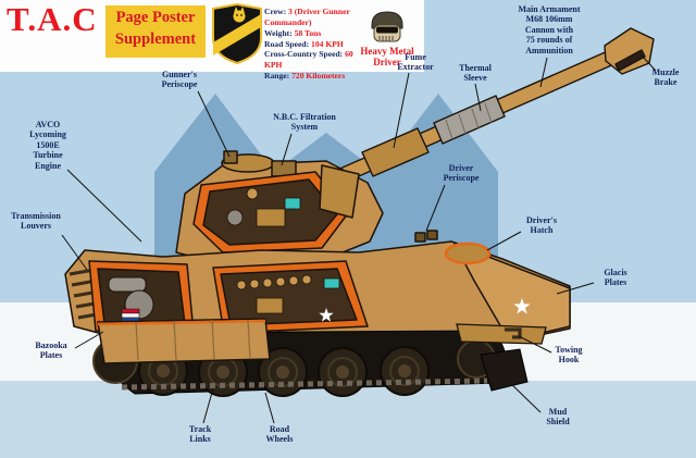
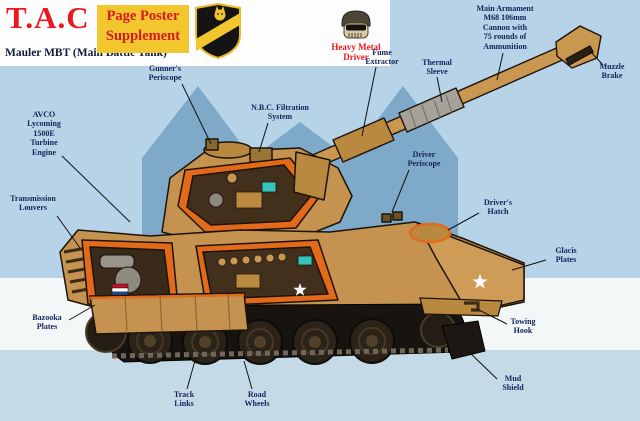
  T.A.C
+ Mauler MBT (Main Battle Tank)
  Page Poster
  Supplement
- Crew: 3 (Driver Gunner Commander)
- Weight: 58 Tons
- Road Speed: 104 KPH
- Cross-Country Speed: 60 KPH
- Range: 720 Kilometers
  Heavy Metal
  Driver
  Main Armament
  M68 106mm
  Cannon with
  75 rounds of
  Ammunition
  Muzzle
  Brake
  Thermal
  Sleeve
  Fume
  Extractor
  Gunner's
  Periscope
  N.B.C. Filtration
  System
  Driver
  Periscope
  Driver's
  Hatch
  Glacis
  Plates
  Towing
  Hook
  Mud
  Shield
  Road
  Wheels
  Track
  Links
  Bazooka
  Plates
  Transmission
  Louvers
  AVCO
  Lycoming
  1500E
  Turbine
  Engine
